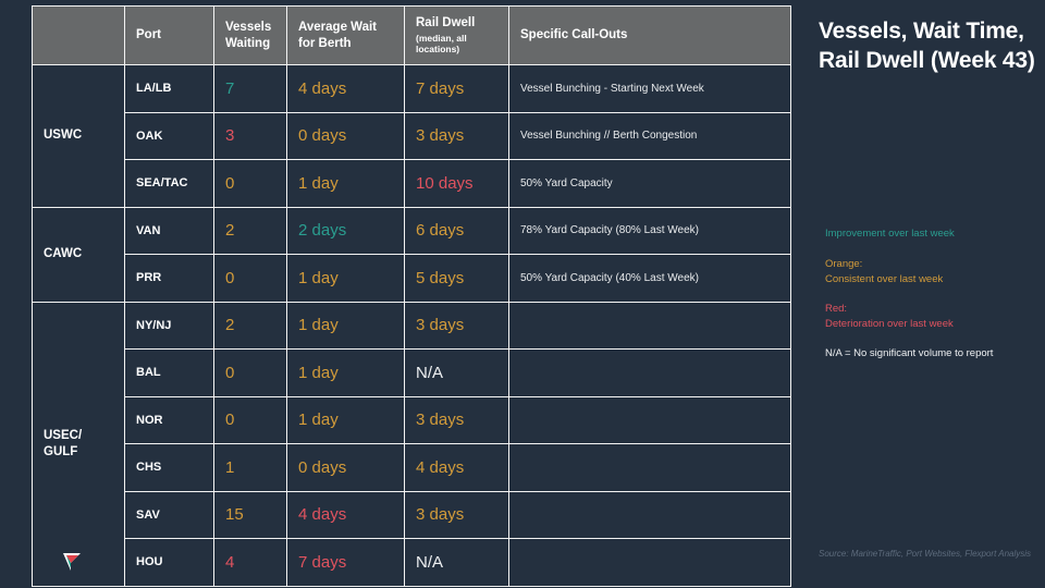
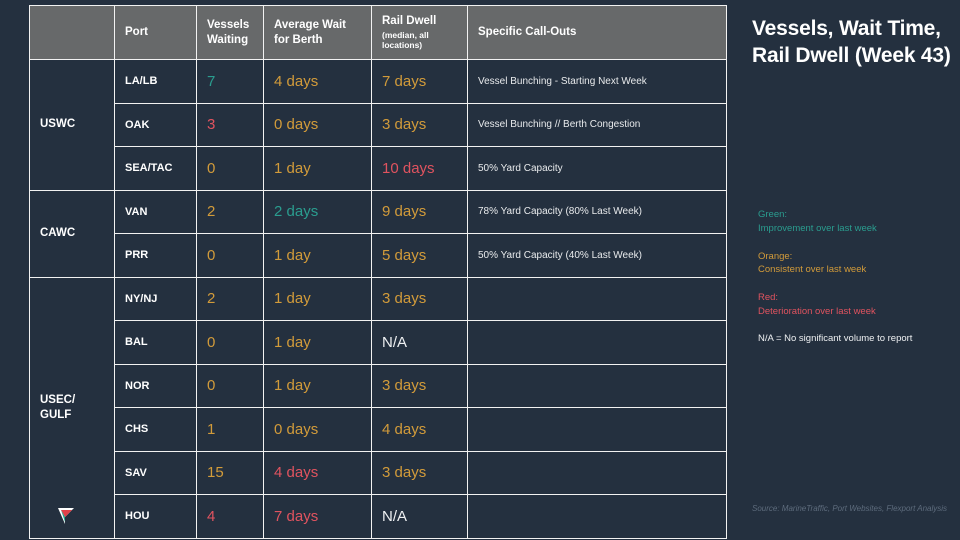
  	Port	Vessels Waiting	Average Wait for Berth	Rail Dwell (median, all locations)	Specific Call-Outs
  USWC	LA/LB	7	4 days	7 days	Vessel Bunching - Starting Next Week
  OAK	3	0 days	3 days	Vessel Bunching // Berth Congestion
  SEA/TAC	0	1 day	10 days	50% Yard Capacity
- CAWC	VAN	2	2 days	6 days	78% Yard Capacity (80% Last Week)
+ CAWC	VAN	2	2 days	9 days	78% Yard Capacity (80% Last Week)
  PRR	0	1 day	5 days	50% Yard Capacity (40% Last Week)
  USEC/GULF	NY/NJ	2	1 day	3 days
  BAL	0	1 day	N/A
  NOR	0	1 day	3 days
  CHS	1	0 days	4 days
  SAV	15	4 days	3 days
  HOU	4	7 days	N/A
  Vessels, Wait Time, Rail Dwell (Week 43)
+ Green:
  Improvement over last week
  Orange:
  Consistent over last week
  Red:
  Deterioration over last week
  N/A = No significant volume to report
  Source: MarineTraffic, Port Websites, Flexport Analysis
